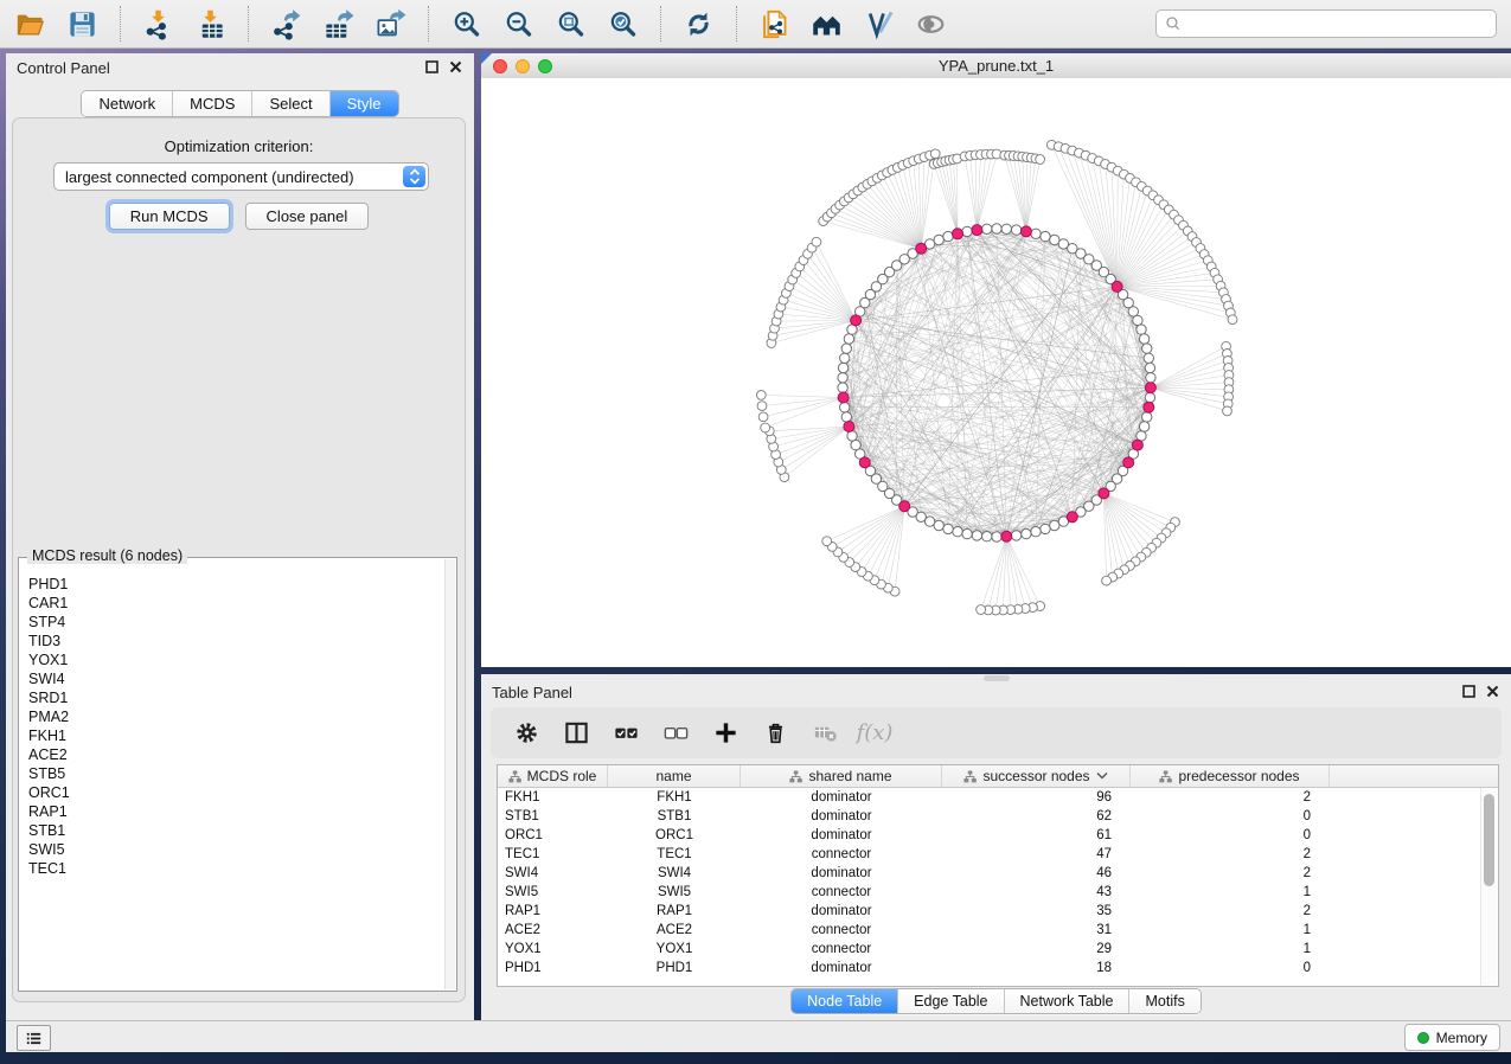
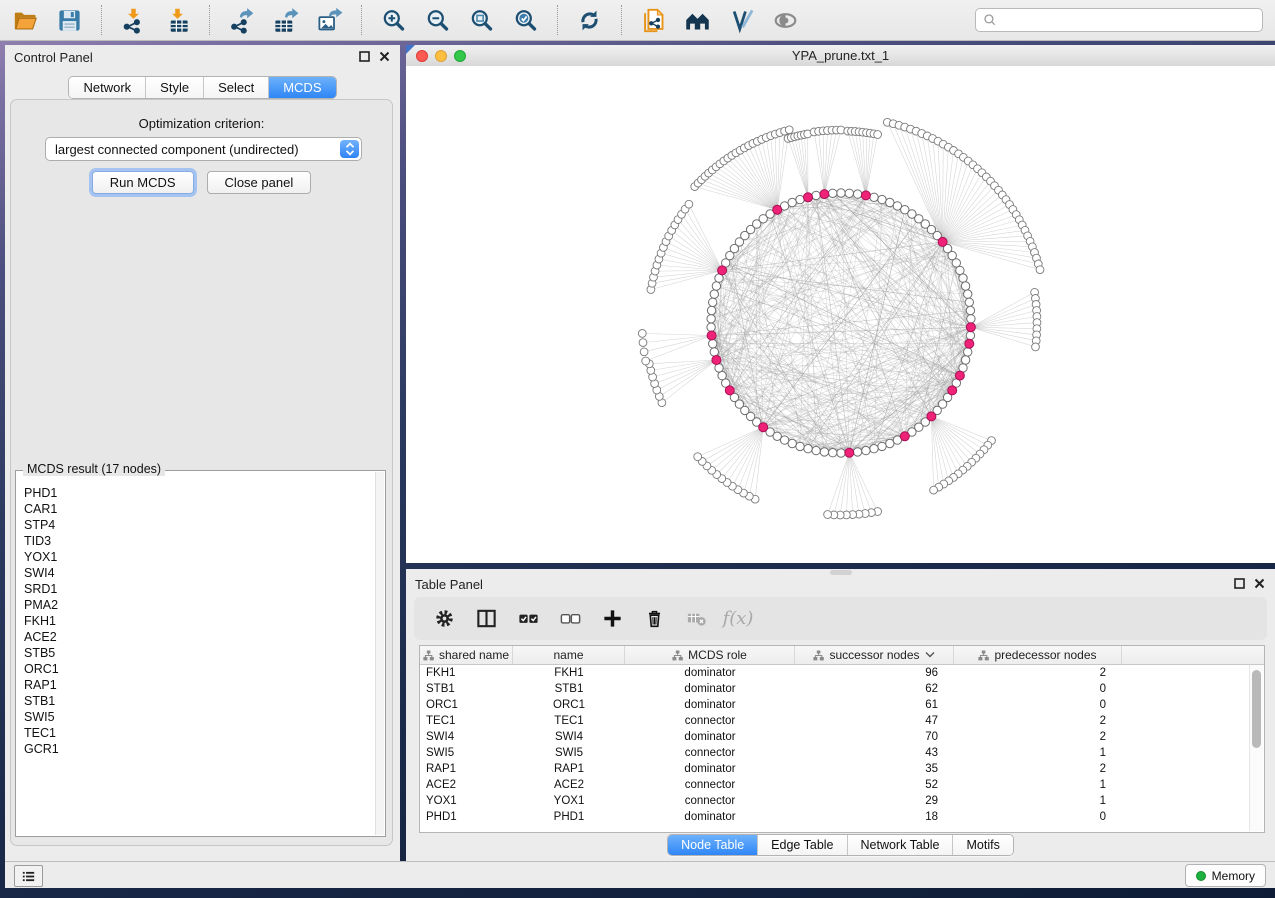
  Control Panel
  Network
- MCDS
+ Style
  Select
- Style
+ MCDS
  Optimization criterion:
  largest connected component (undirected)
  Run MCDS
  Close panel
- MCDS result (6 nodes)
+ MCDS result (17 nodes)
  PHD1
  CAR1
  STP4
  TID3
  YOX1
  SWI4
  SRD1
  PMA2
  FKH1
  ACE2
  STB5
  ORC1
  RAP1
  STB1
  SWI5
  TEC1
+ GCR1
  YPA_prune.txt_1
  Table Panel
  f(x)
- MCDS role
+ shared name
  name
- shared name
+ MCDS role
  successor nodes
  predecessor nodes
  FKH1
  FKH1
  dominator
  96
  2
  STB1
  STB1
  dominator
  62
  0
  ORC1
  ORC1
  dominator
  61
  0
  TEC1
  TEC1
  connector
  47
  2
  SWI4
  SWI4
  dominator
- 46
+ 70
  2
  SWI5
  SWI5
  connector
  43
  1
  RAP1
  RAP1
  dominator
  35
  2
  ACE2
  ACE2
  connector
- 31
+ 52
  1
  YOX1
  YOX1
  connector
  29
  1
  PHD1
  PHD1
  dominator
  18
  0
  Node Table
  Edge Table
  Network Table
  Motifs
  Memory
